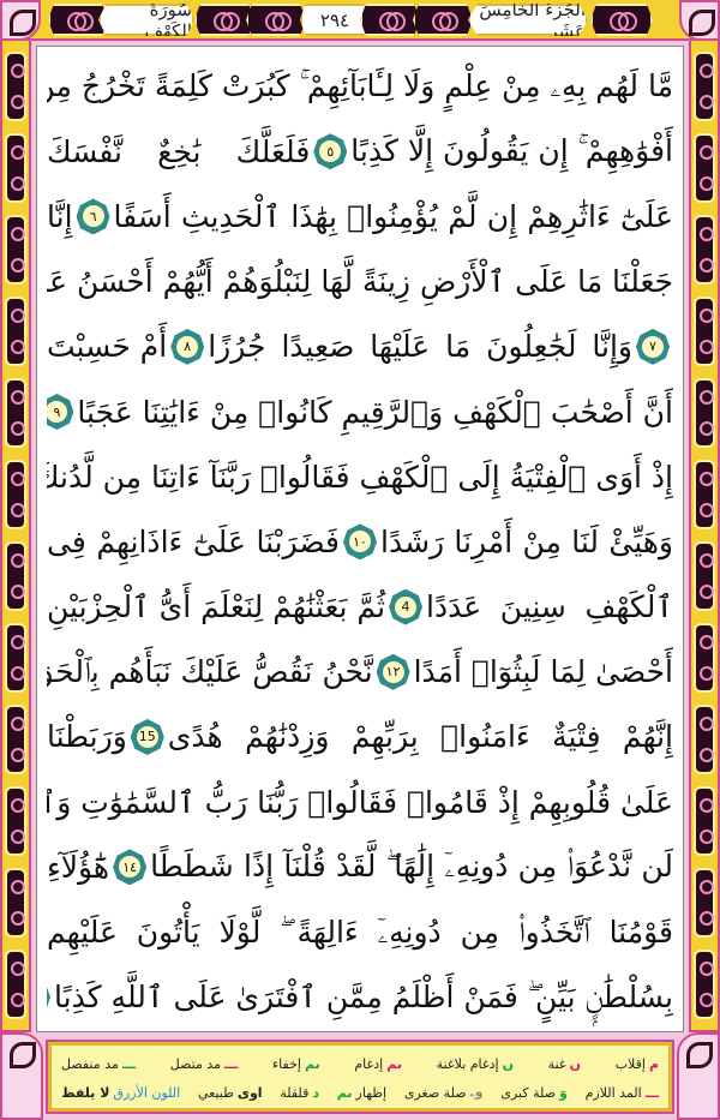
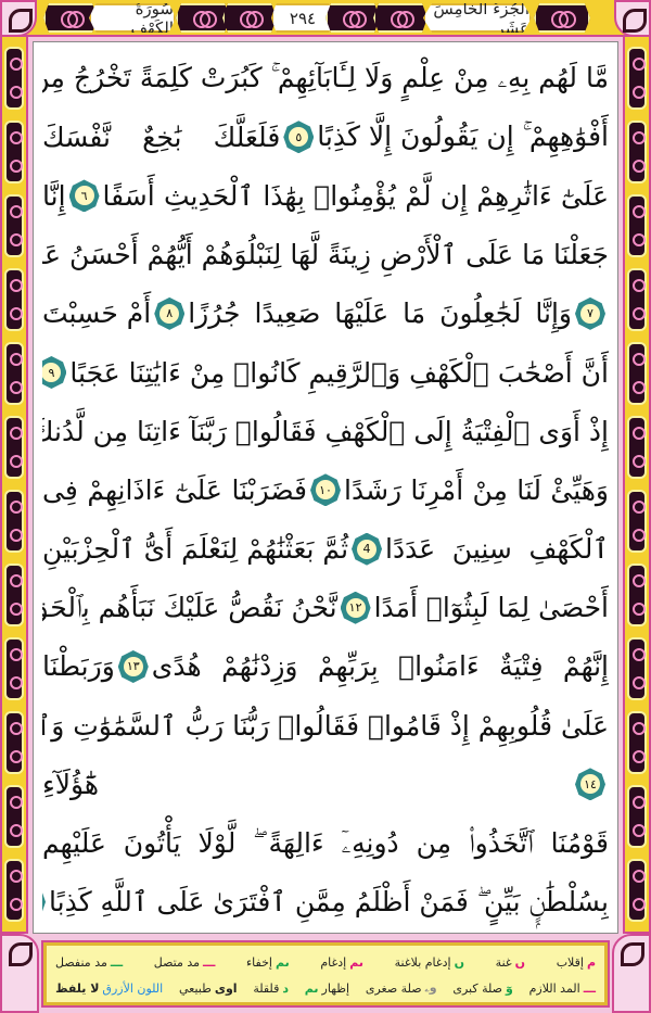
  سُورَةُلكَهْف
  ٢٩٤
  لجُزءُ الخامِسَ عَشَر
  مَّا لَهُم بِهِۦ مِنْ عِلْمٍ وَلَا لِـَٔابَآئِهِمْ ۚ كَبُرَتْ كَلِمَةً تَخْرُجُ مِ
  أَفْوَٰهِهِمْ ۚ إِن يَقُولُونَ إِلَّا كَذِبًا
  ٥
  فَلَعَلَّكَ بَٰخِعٌ نَّفْسَكَ
  عَلَىٰٓ ءَاثَٰرِهِمْ إِن لَّمْ يُؤْمِنُوا۟ بِهَٰذَا ٱلْحَدِيثِ أَسَفًا
  ٦
  إِنَّا
  جَعَلْنَا مَا عَلَى ٱلْأَرْضِ زِينَةً لَّهَا لِنَبْلُوَهُمْ أَيُّهُمْ أَحْسَنُ عَ
  ٧
  وَإِنَّا لَجَٰعِلُونَ مَا عَلَيْهَا صَعِيدًا جُرُزًا
  ٨
  أَمْ حَسِبْتَ
  أَنَّ أَصْحَٰبَ ٱلْكَهْفِ وَٱلرَّقِيمِ كَانُوا۟ مِنْ ءَايَٰتِنَا عَجَبًا
  ٩
  إِذْ أَوَى ٱلْفِتْيَةُ إِلَى ٱلْكَهْفِ فَقَالُوا۟ رَبَّنَآ ءَاتِنَا مِن لَّدُنكَ
  وَهَيِّئْ لَنَا مِنْ أَمْرِنَا رَشَدًا
  ١٠
  فَضَرَبْنَا عَلَىٰٓ ءَاذَانِهِمْ فِى
  ٱلْكَهْفِ سِنِينَ عَدَدًا
  4
  ثُمَّ بَعَثْنَٰهُمْ لِنَعْلَمَ أَىُّ ٱلْحِزْبَيْنِ
  أَحْصَىٰ لِمَا لَبِثُوٓا۟ أَمَدًا
  ١٢
  نَّحْنُ نَقُصُّ عَلَيْكَ نَبَأَهُم بِٱلْحَ
  إِنَّهُمْ فِتْيَةٌ ءَامَنُوا۟ بِرَبِّهِمْ وَزِدْنَٰهُمْ هُدًى
- 15
+ ١٣
  وَرَبَطْنَا
  عَلَىٰ قُلُوبِهِمْ إِذْ قَامُوا۟ فَقَالُوا۟ رَبُّنَا رَبُّ ٱلسَّمَٰوَٰتِ وَٱ
- لَن نَّدْعُوَا۟ مِن دُونِهِۦٓ إِلَٰهًا ۖ لَّقَدْ قُلْنَآ إِذًا شَطَطًا
  ١٤
  هَٰٓؤُلَآءِ
  قَوْمُنَا ٱتَّخَذُوا۟ مِن دُونِهِۦٓ ءَالِهَةً ۖ لَّوْلَا يَأْتُونَ عَلَيْهِم
  بِسُلْطَٰنٍۭ بَيِّنٍ ۖ فَمَنْ أَظْلَمُ مِمَّنِ ٱفْتَرَىٰ عَلَى ٱللَّهِ كَذِبًا
  م
  إقلاب
  ں
  غنة
  ں
  إدغام بلاغنة
  ںم
  إدغام
  ںم
  إخفاء
  ـــ
  مد متصل
  ـــ
  مد منفصل
  ـــ
  المد اللازم
  وٓ
  صلة كبرى
  وۦ
  صلة صغرى
  إظهار
  ںم
  د
  قلقلة
  اوى
  طبيعي
  اللون الأزرق
  لا يلفظ
